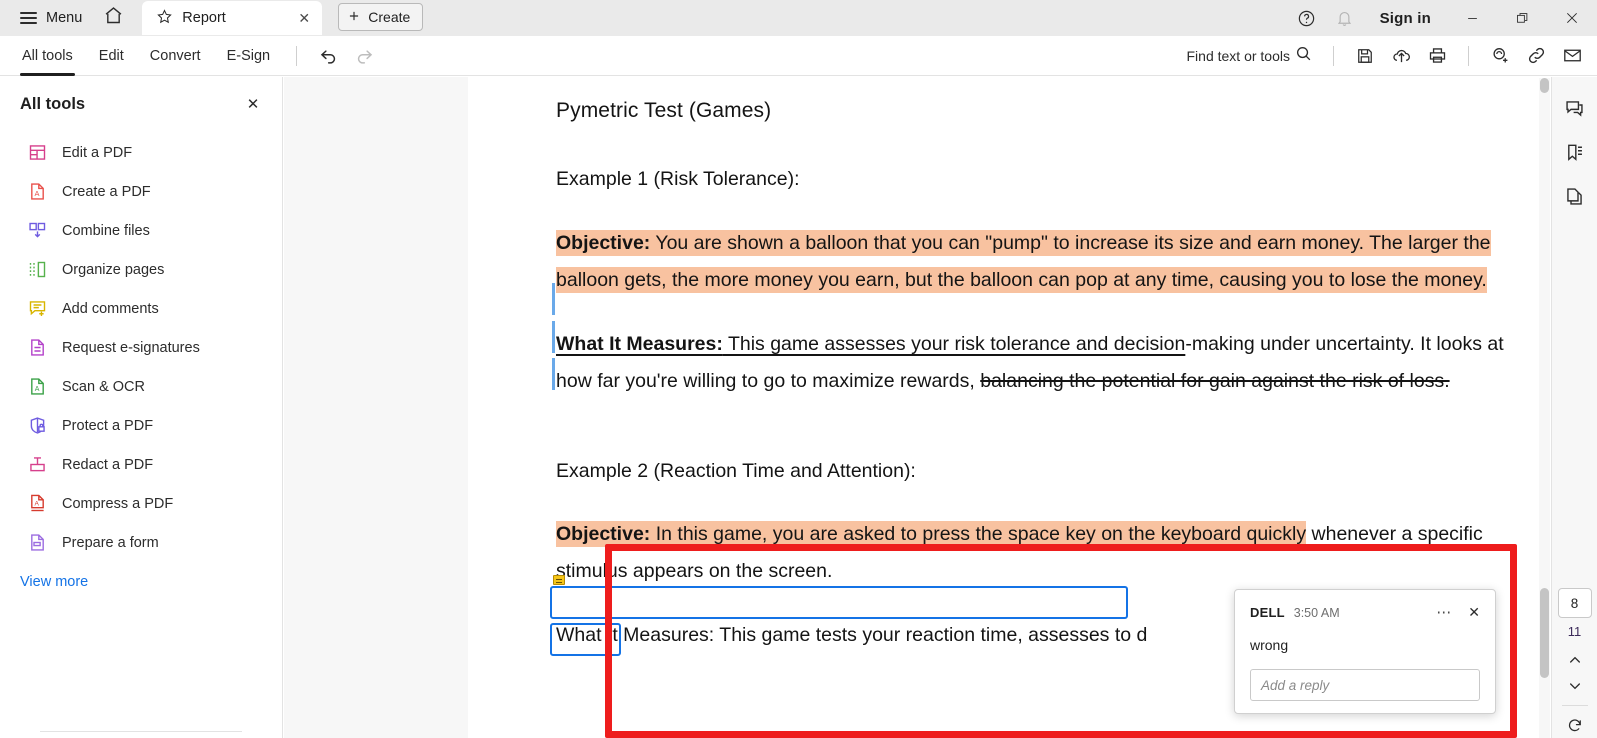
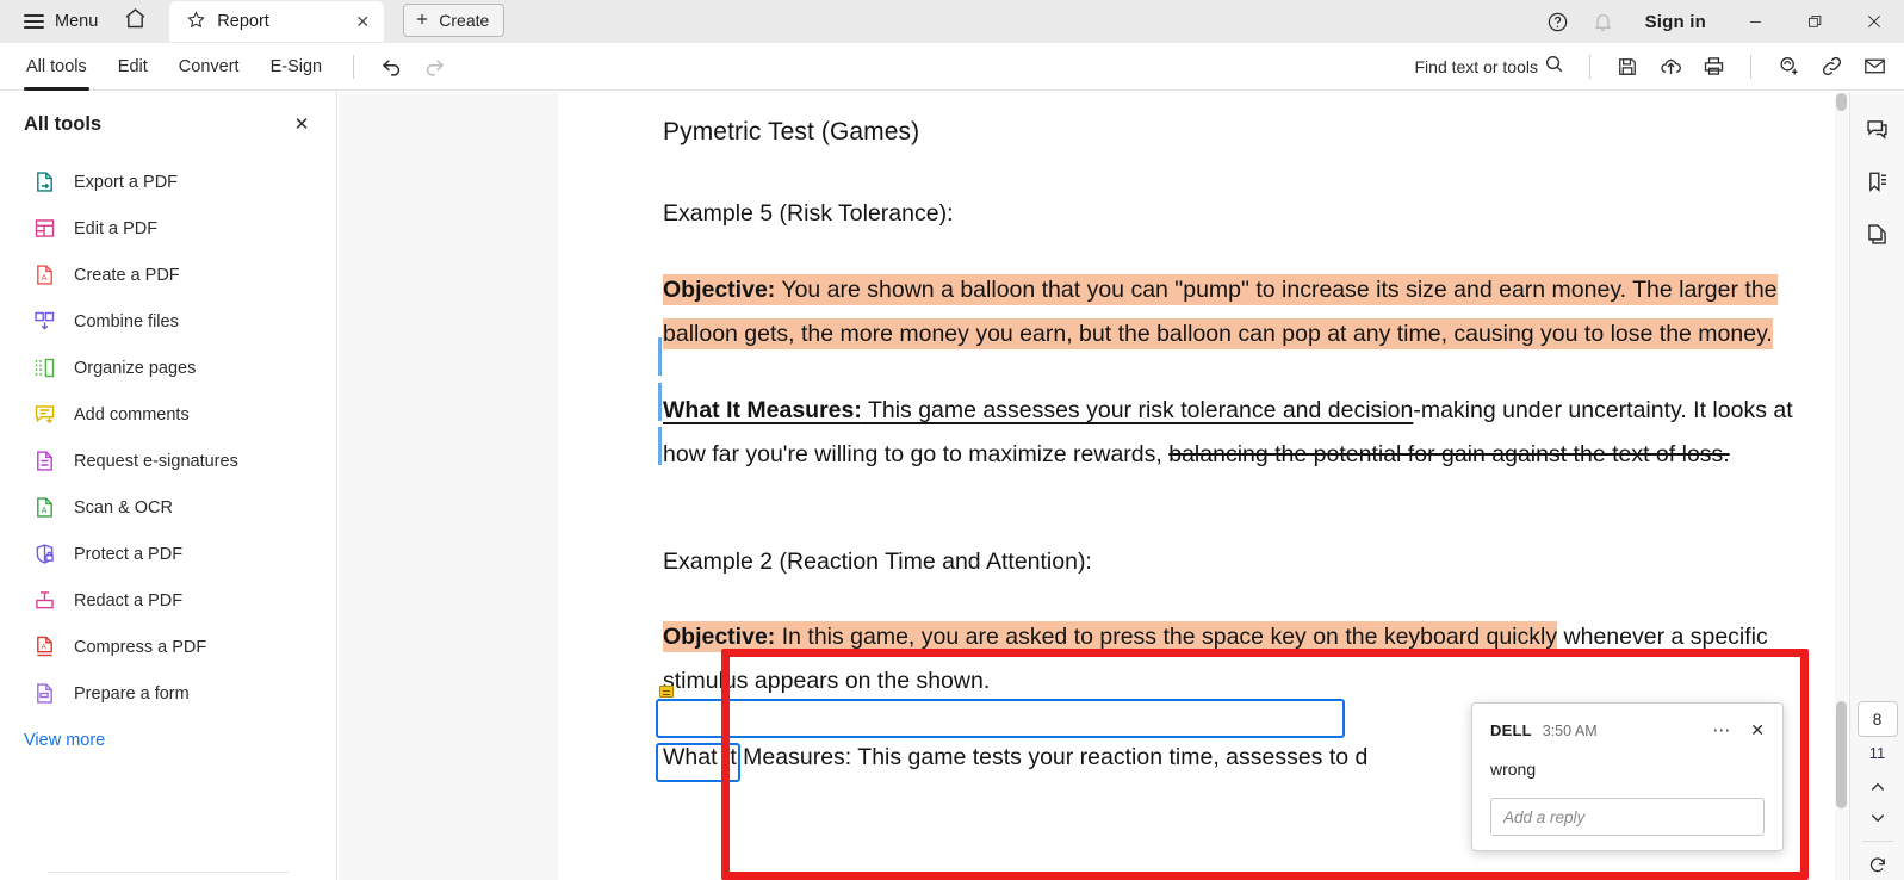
  Menu
  Report
  ✕
  Create
  Sign in
  All tools
  Edit
  Convert
  E-Sign
  Find text or tools
  All tools
  ✕
+ Export a PDF
  Edit a PDF
  A
  Create a PDF
  Combine files
  Organize pages
  Add comments
  Request e-signatures
  Scan & OCR
  Protect a PDF
  Redact a PDF
  Compress a PDF
  Prepare a form
  View more
  Pymetric Test (Games)
- Example 1 (Risk Tolerance):
+ Example 5 (Risk Tolerance):
  Objective: You are shown a balloon that you can "pump" to increase its size and earn money. The larger the balloon gets, the more money you earn, but the balloon can pop at any time, causing you to lose the money.
- What It Measures: This game assesses your risk tolerance and decision-making under uncertainty. It looks at how far you're willing to go to maximize rewards, balancing the potential for gain against the risk of loss.
+ What It Measures: This game assesses your risk tolerance and decision-making under uncertainty. It looks at how far you're willing to go to maximize rewards, balancing the potential for gain against the text of loss.
  Example 2 (Reaction Time and Attention):
- Objective: In this game, you are asked to press the space key on the keyboard quickly whenever a specific stimulus appears on the screen.
+ Objective: In this game, you are asked to press the space key on the keyboard quickly whenever a specific stimulus appears on the shown.
  What It Measures: This game tests your reaction time, assesses to d
  DELL
  3:50 AM
  ⋯
  ✕
  wrong
  Add a reply
  8
  11
